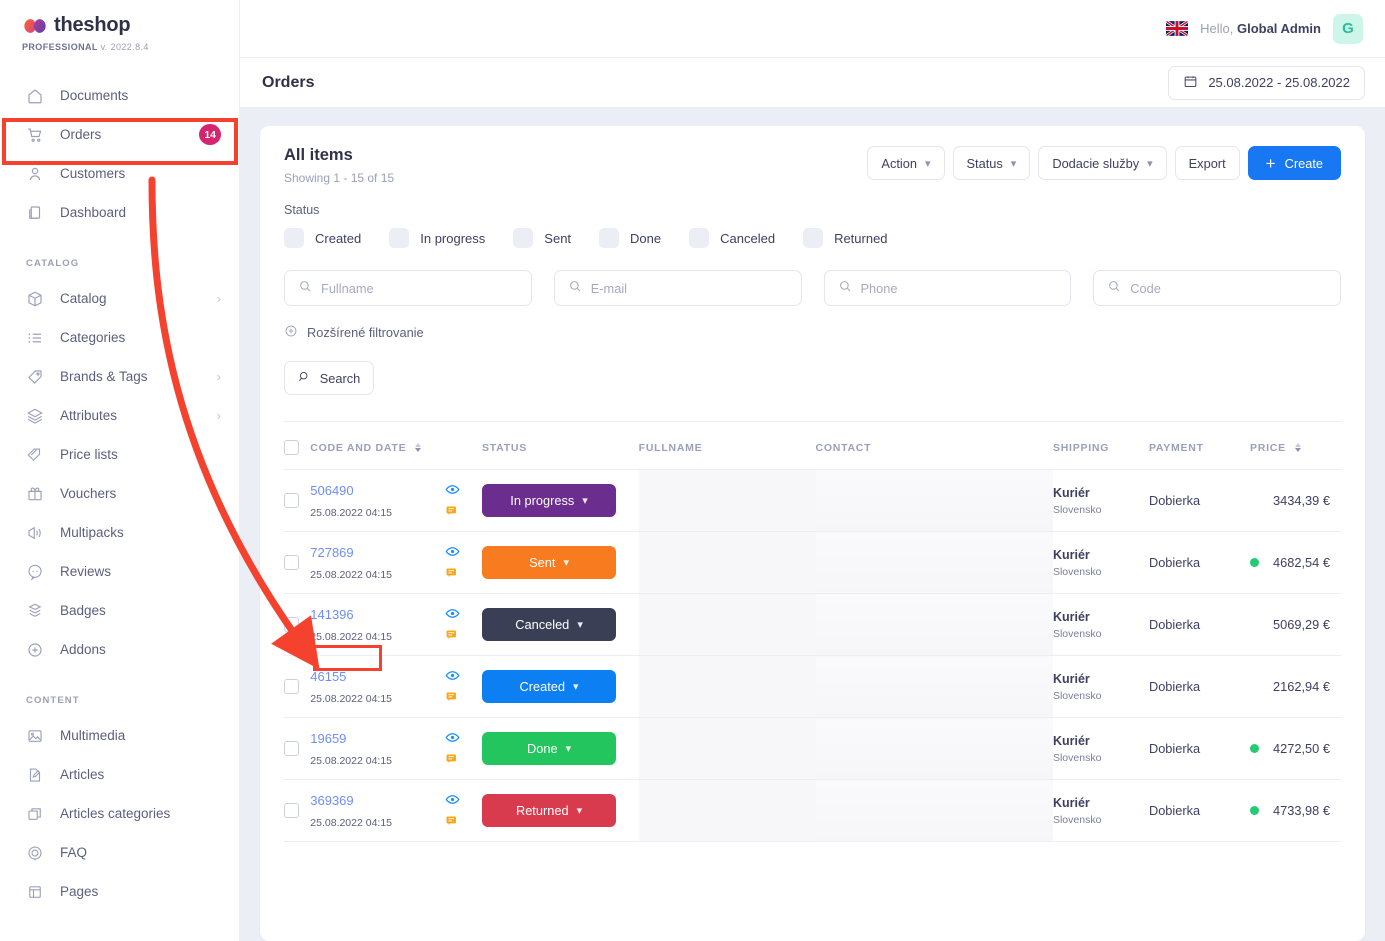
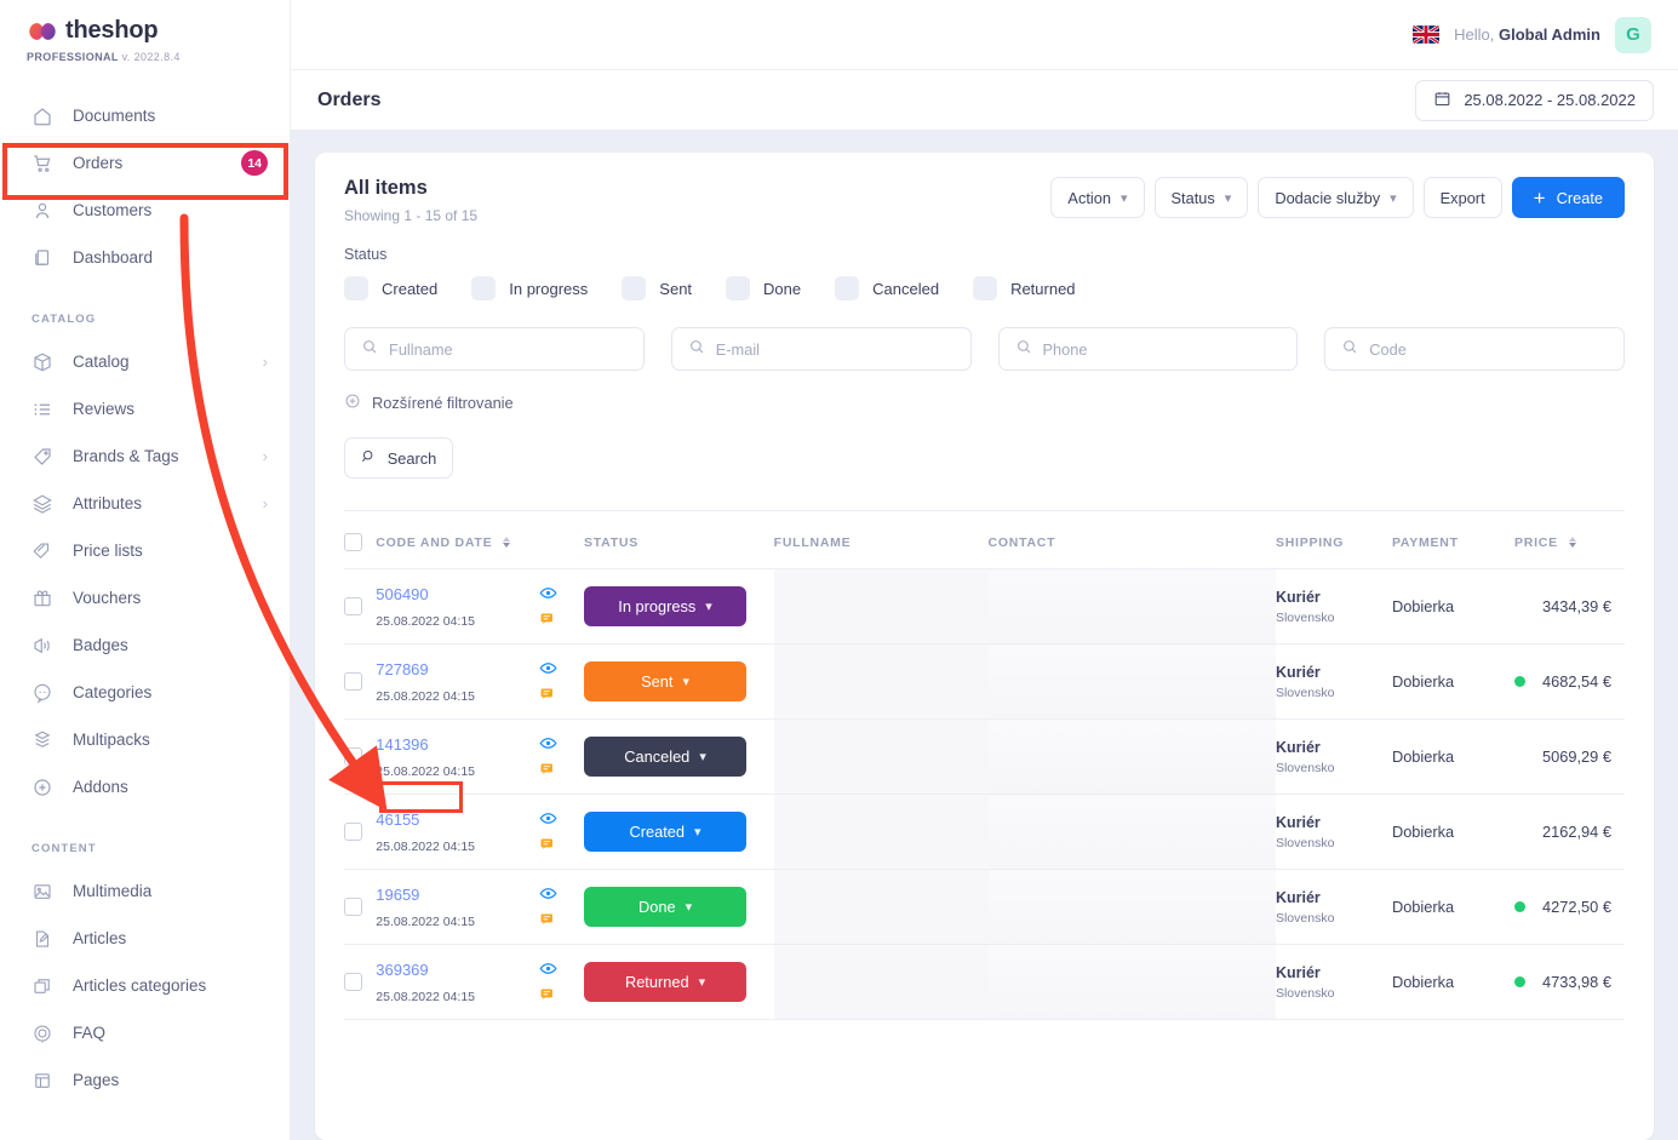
  theshop
  PROFESSIONAL v. 2022.8.4
  Documents
  Orders
  14
  Customers
  Dashboard
  CATALOG
  Catalog
  ›
- Categories
+ Reviews
  Brands & Tags
  ›
  Attributes
  ›
  Price lists
  Vouchers
- Multipacks
+ Badges
- Reviews
+ Categories
- Badges
+ Multipacks
  Addons
  CONTENT
  Multimedia
  Articles
  Articles categories
  FAQ
  Pages
  Hello, Global Admin
  G
  Orders
  25.08.2022 - 25.08.2022
  All items
  Showing 1 - 15 of 15
  Action
  ▾
  Status
  ▾
  Dodacie služby
  ▾
  Export
  +
  Create
  Status
  Created
  In progress
  Sent
  Done
  Canceled
  Returned
  Fullname
  E-mail
  Phone
  Code
  Rozšírené filtrovanie
  Search
  	CODE AND DATE	STATUS	FULLNAME	CONTACT	SHIPPING	PAYMENT	PRICE
  	50649025.08.2022 04:15	In progress ▾			KuriérSlovensko	Dobierka	3434,39 €
  	72786925.08.2022 04:15	Sent ▾			KuriérSlovensko	Dobierka	4682,54 €
  	14139625.08.2022 04:15	Canceled ▾			KuriérSlovensko	Dobierka	5069,29 €
  	4615525.08.2022 04:15	Created ▾			KuriérSlovensko	Dobierka	2162,94 €
  	1965925.08.2022 04:15	Done ▾			KuriérSlovensko	Dobierka	4272,50 €
  	36936925.08.2022 04:15	Returned ▾			KuriérSlovensko	Dobierka	4733,98 €
